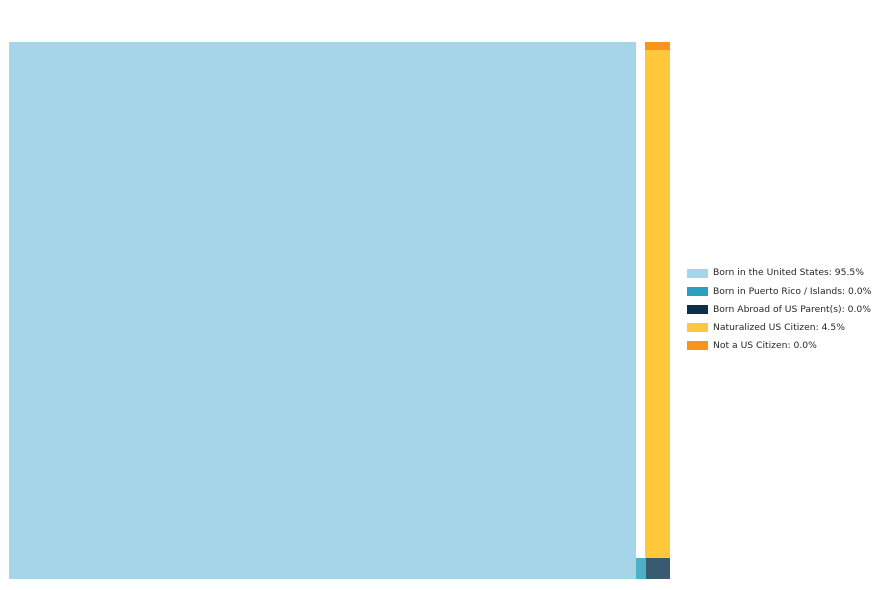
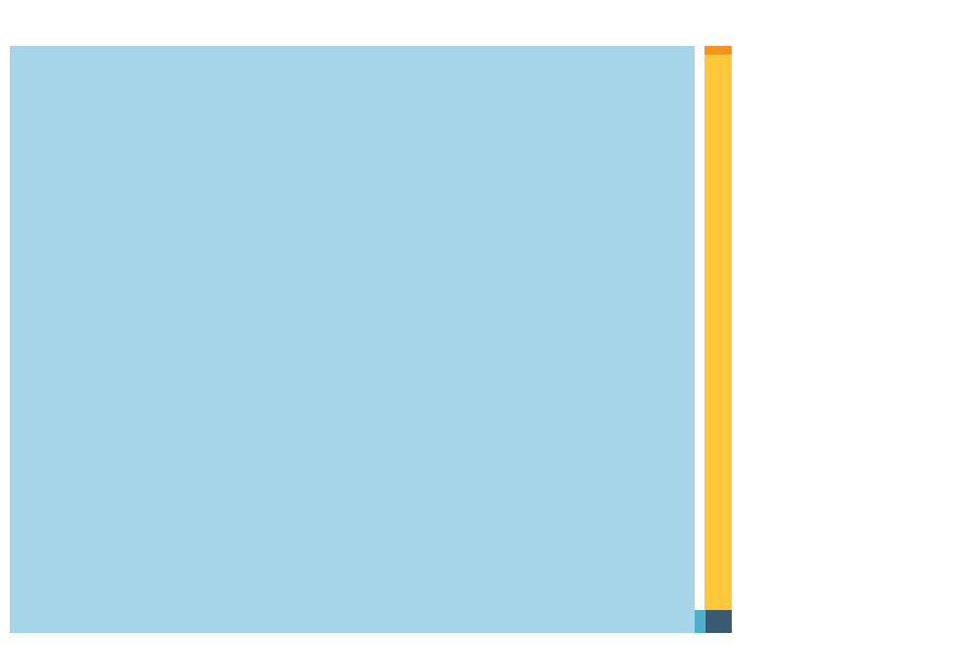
- Born in the United States: 95.5%
- Born in Puerto Rico / Islands: 0.0%
- Born Abroad of US Parent(s): 0.0%
- Naturalized US Citizen: 4.5%
- Not a US Citizen: 0.0%
